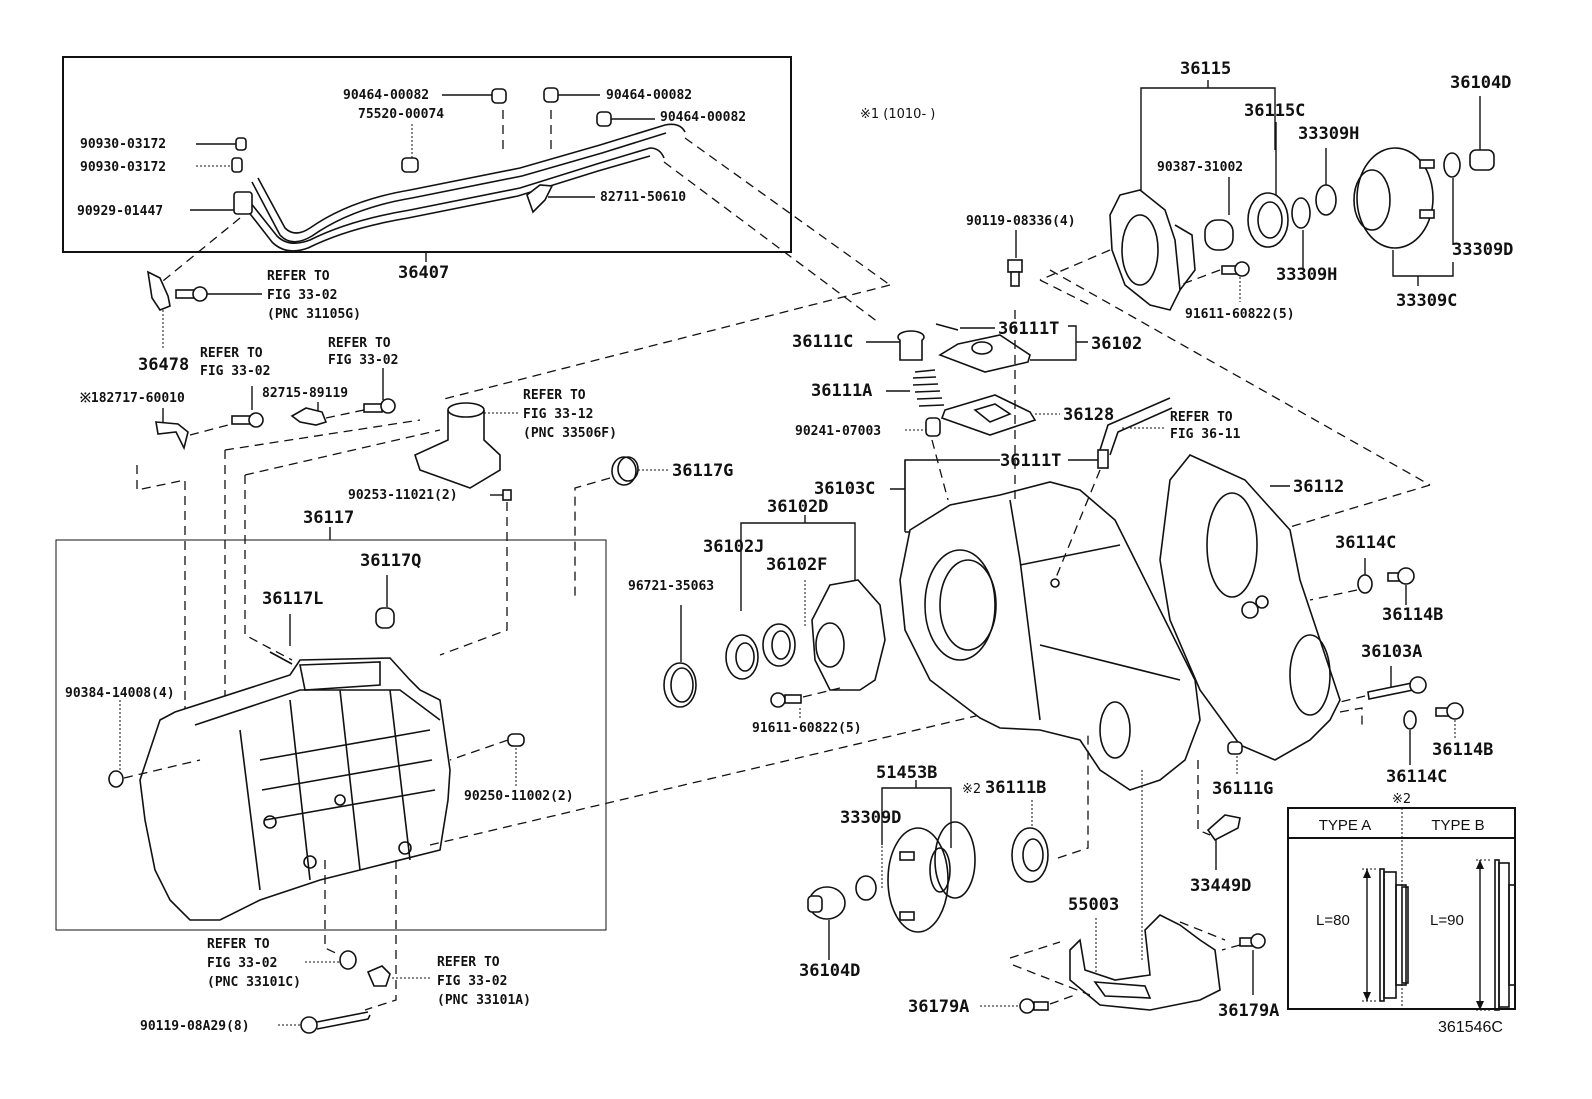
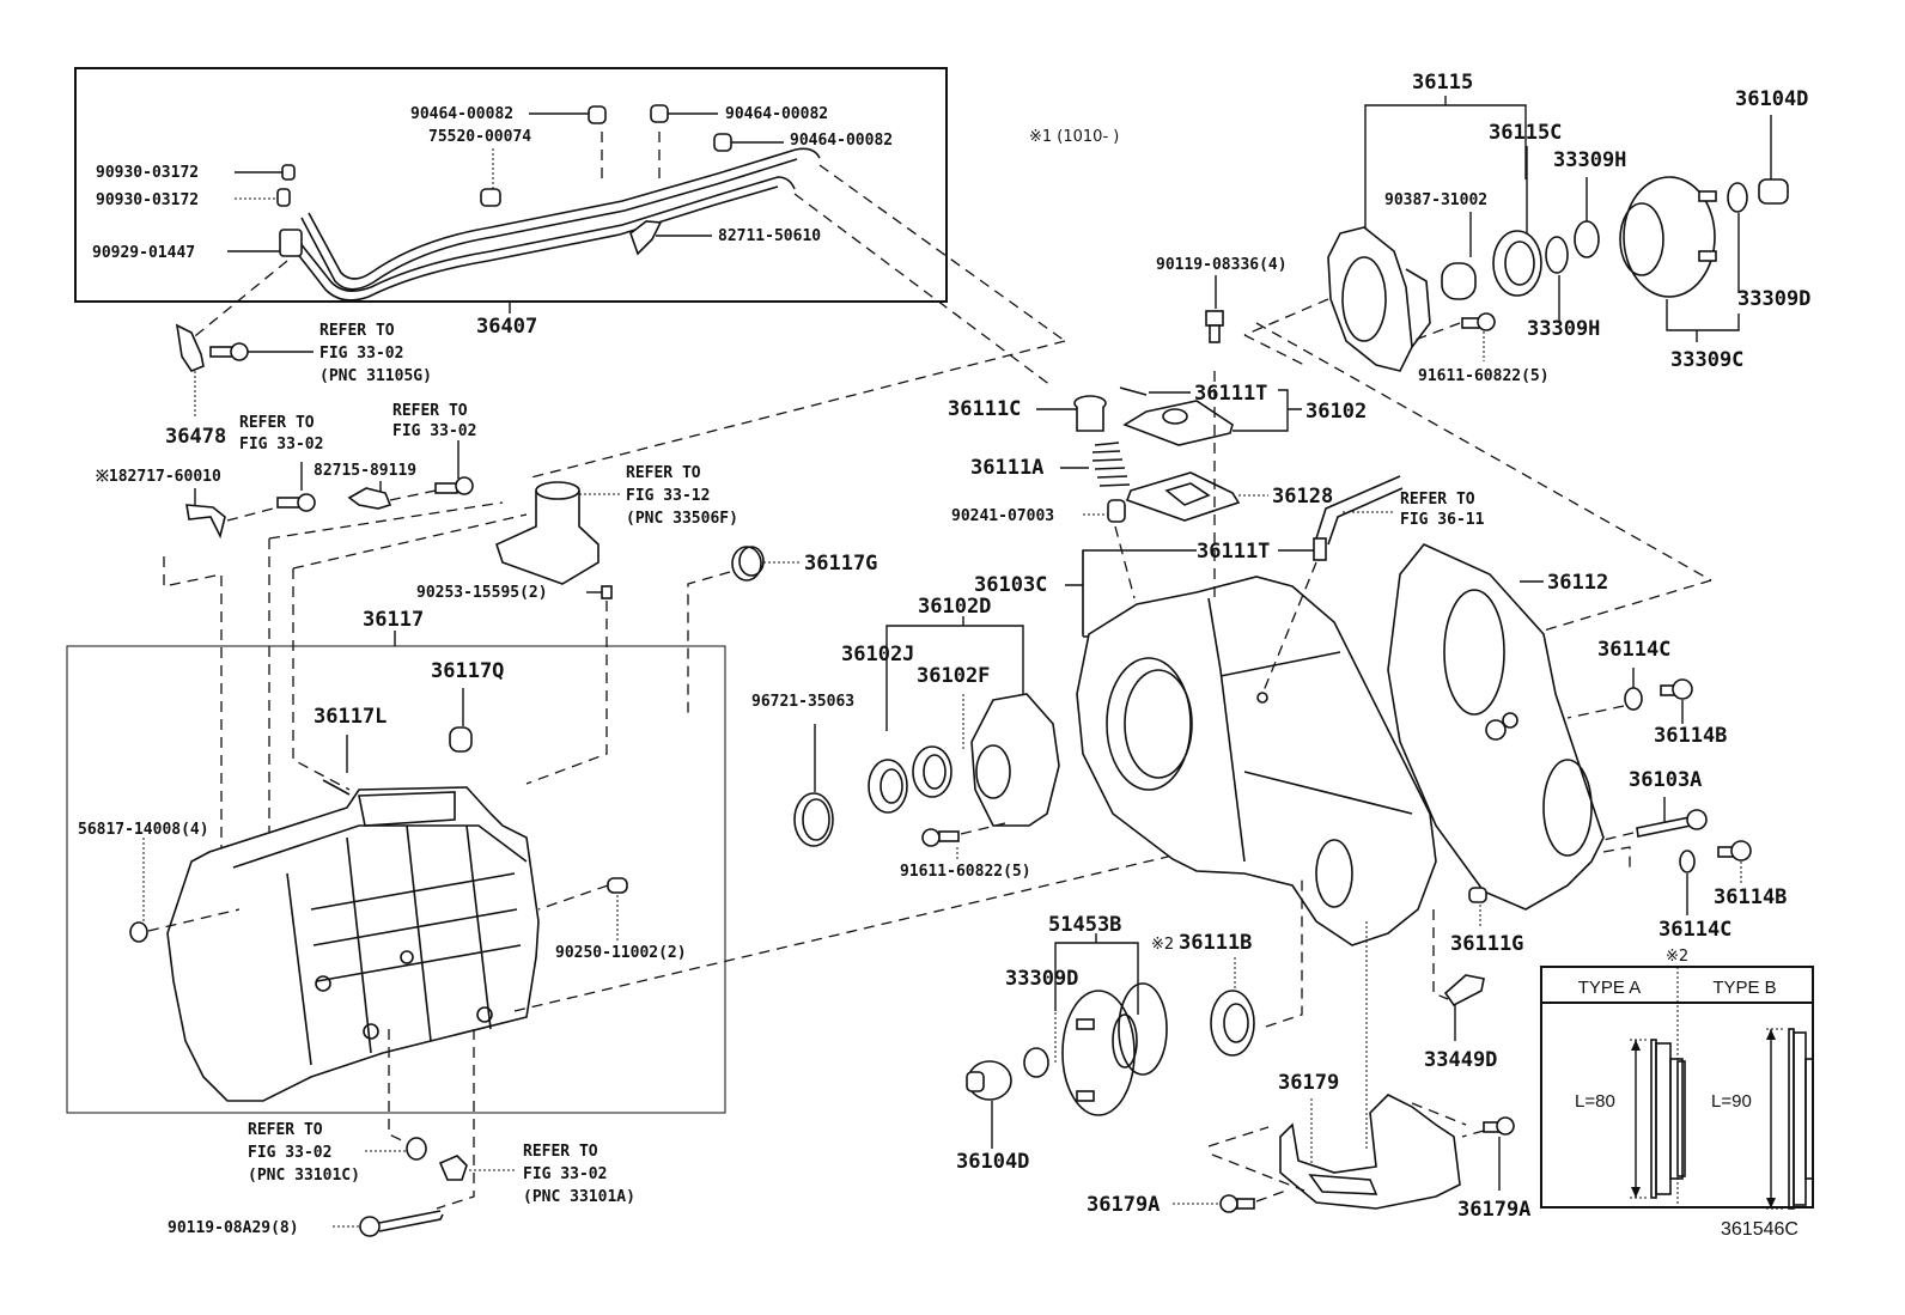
  36407
  90464-00082
  90464-00082
  90464-00082
  75520-00074
  90930-03172
  90930-03172
  90929-01447
  82711-50610
  REFER TO
  FIG 33-02
  (PNC 31105G)
  36478
  REFER TO
  FIG 33-02
  REFER TO
  FIG 33-02
  ※182717-60010
  82715-89119
  REFER TO
  FIG 33-12
  (PNC 33506F)
  36117G
- 90253-11021(2)
+ 90253-15595(2)
  36117
  36117Q
  36117L
- 90384-14008(4)
+ 56817-14008(4)
  90250-11002(2)
  REFER TO
  FIG 33-02
  (PNC 33101C)
  REFER TO
  FIG 33-02
  (PNC 33101A)
  90119-08A29(8)
  36102D
  36102J
  36102F
  96721-35063
  91611-60822(5)
  36103C
  3111T
  36111C
  36111A
  90241-07003
  36111T
  36102
  36128
  90119-08336(4)
  REFER TO
  FIG 36-11
  36115
  36115C
  33309H
  36104D
  90387-31002
  33309H
  33309D
  33309C
  91611-60822(5)
  ※1 (1010- )
  36112
  36114C
  36114B
  36103A
  36114C
  36114B
  51453B
  33309D
  36104D
  ※2
  36111B
  36111G
  33449D
- 55003
+ 36179
  36179A
  36179A
  ※2
  TYPE A
  TYPE B
  L=80
  L=90
  361546C
